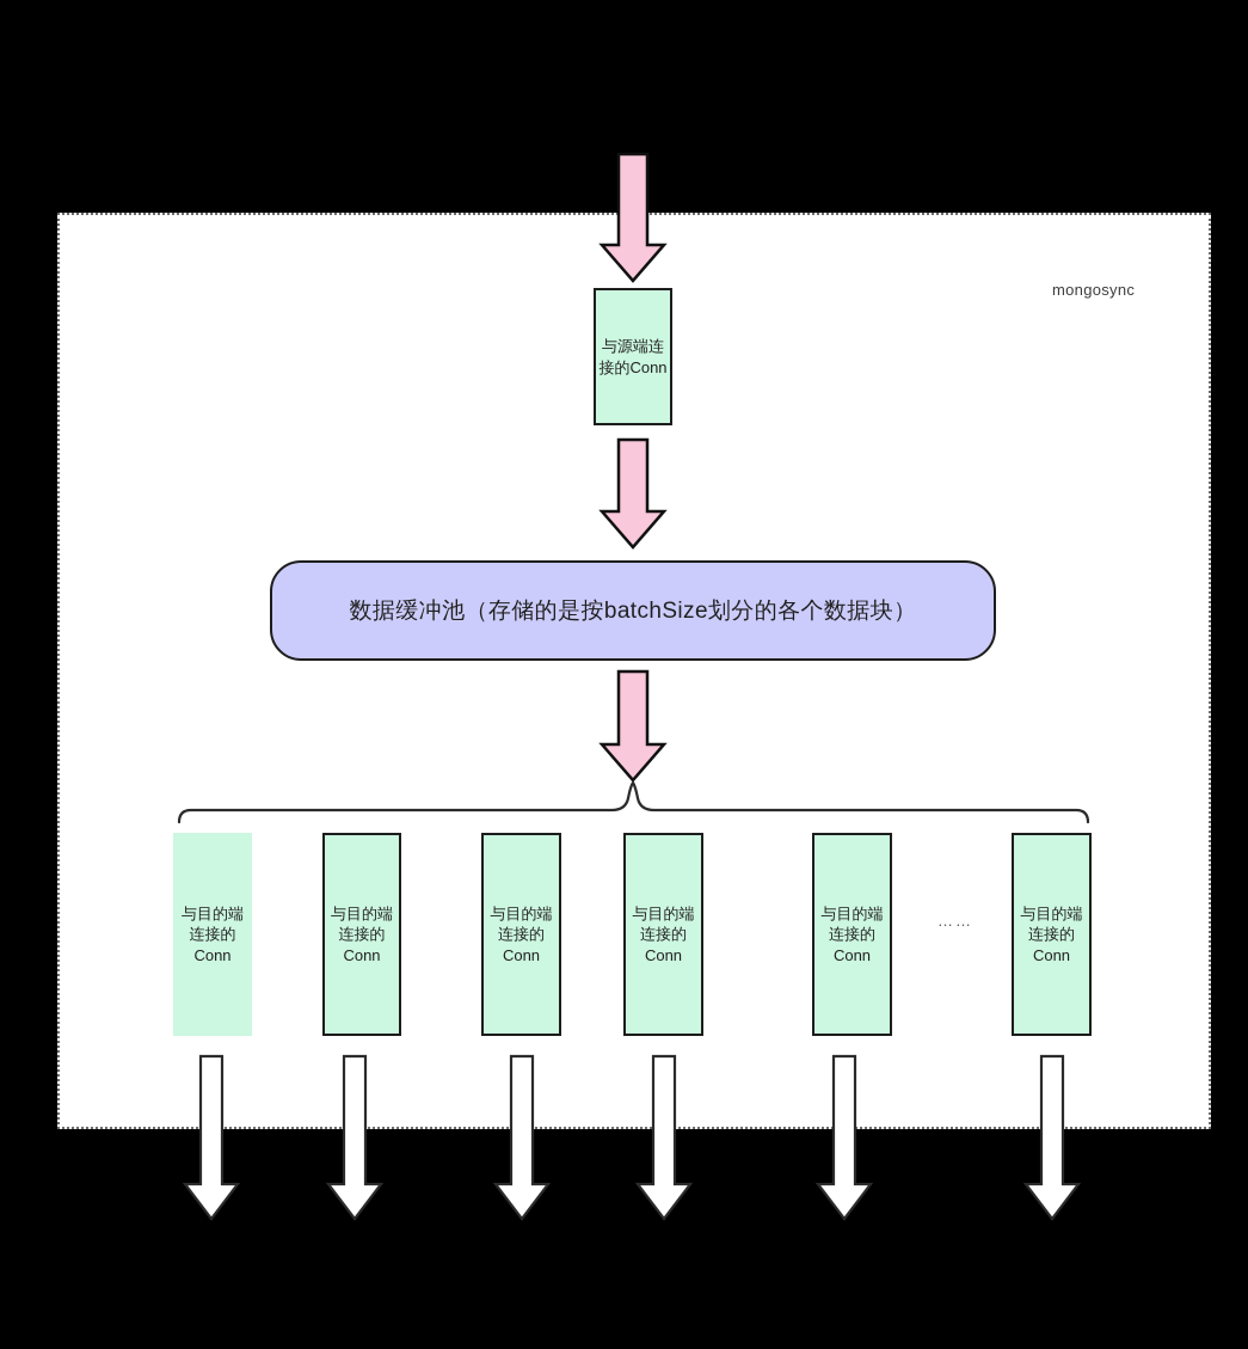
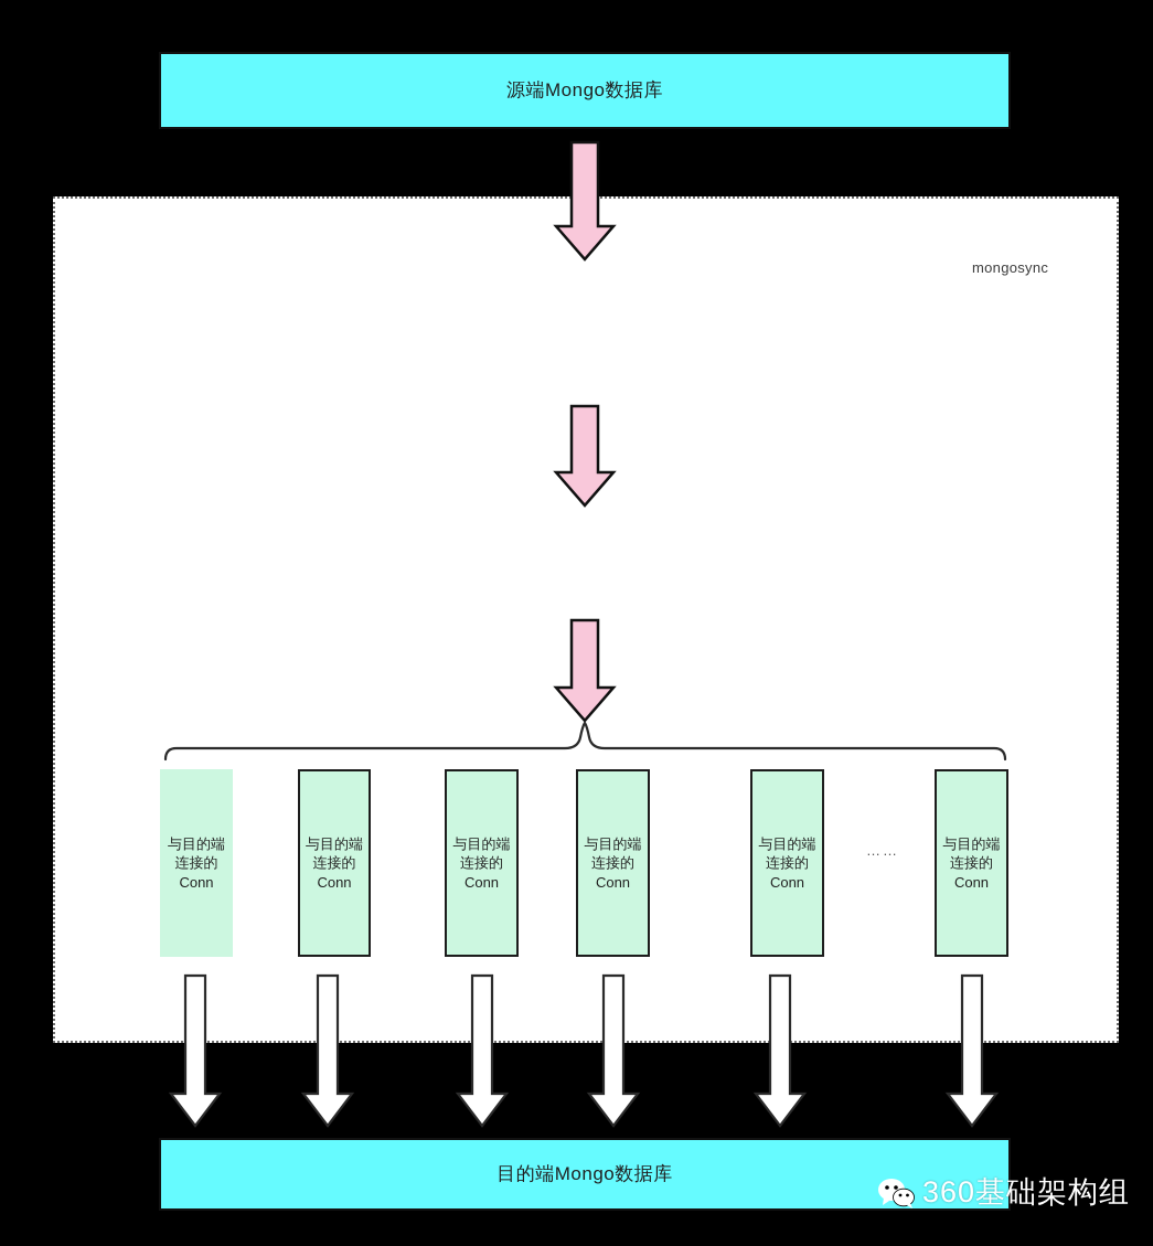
+ 源端Mongo数据库
  mongosync
- 与源端连接的Conn
- 数据缓冲池（存储的是按batchSize划分的各个数据块）
  与目的端连接的Conn
  与目的端连接的Conn
  与目的端连接的Conn
  与目的端连接的Conn
  与目的端连接的Conn
  与目的端连接的Conn
  ……
+ 目的端Mongo数据库
+ 360基础架构组
